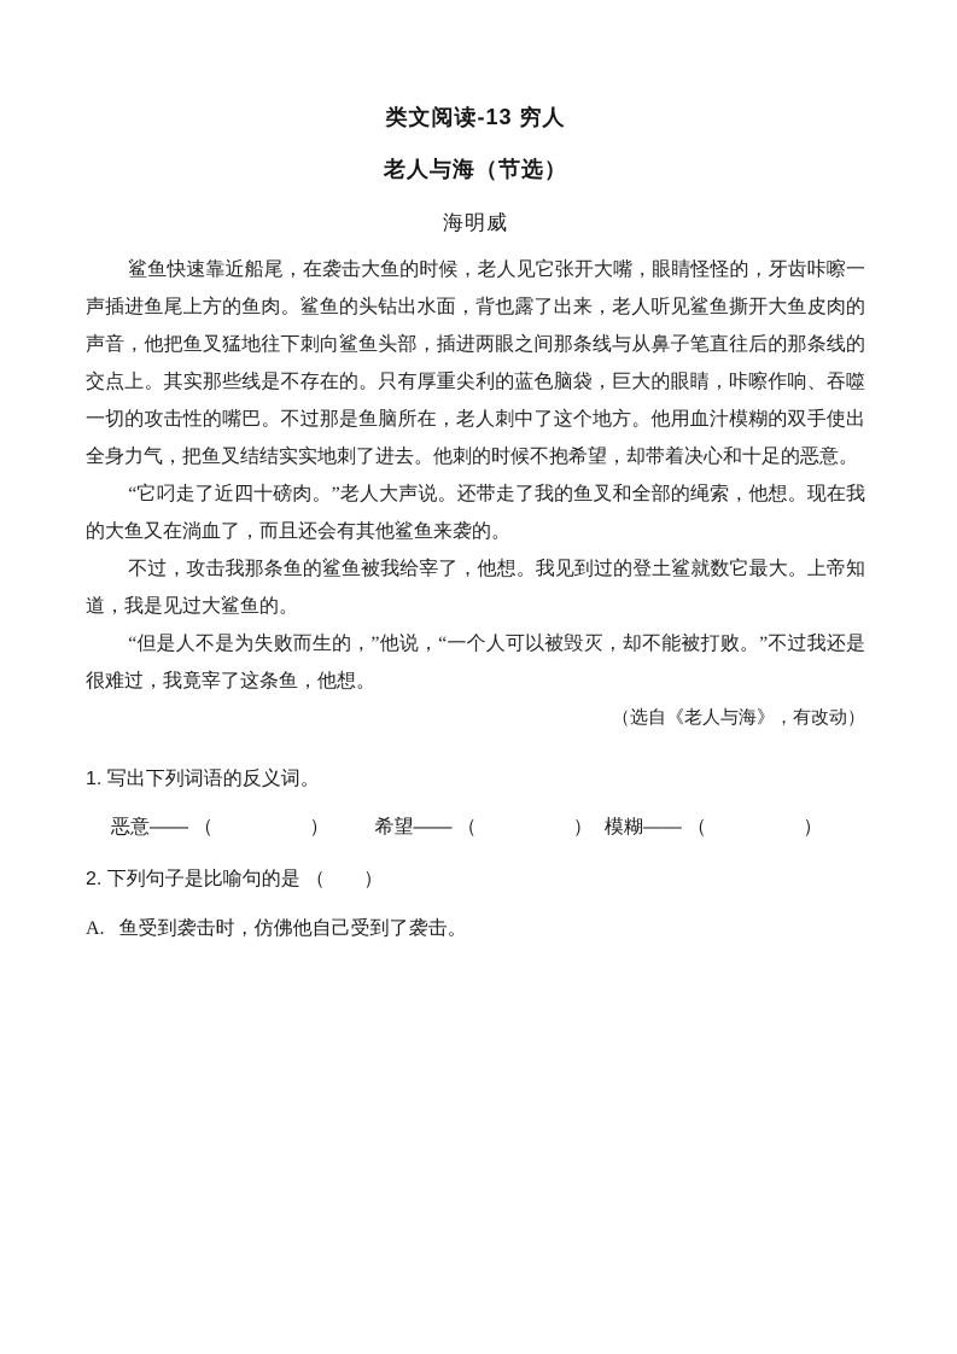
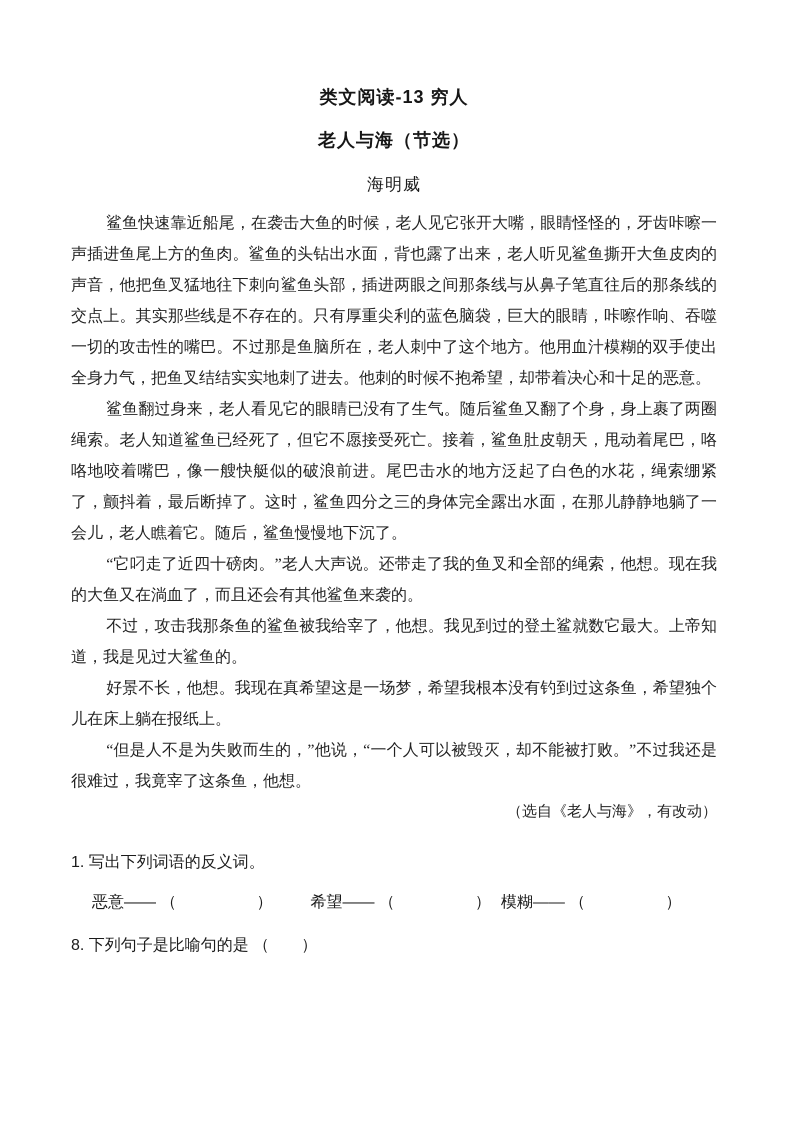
  类文阅读-13 穷人
  老人与海（节选）
  海明威
  鲨鱼快速靠近船尾，在袭击大鱼的时候，老人见它张开大嘴，眼睛怪怪的，牙齿咔嚓一声插进鱼尾上方的鱼肉。鲨鱼的头钻出水面，背也露了出来，老人听见鲨鱼撕开大鱼皮肉的声音，他把鱼叉猛地往下刺向鲨鱼头部，插进两眼之间那条线与从鼻子笔直往后的那条线的交点上。其实那些线是不存在的。只有厚重尖利的蓝色脑袋，巨大的眼睛，咔嚓作响、吞噬一切的攻击性的嘴巴。不过那是鱼脑所在，老人刺中了这个地方。他用血汁模糊的双手使出全身力气，把鱼叉结结实实地刺了进去。他刺的时候不抱希望，却带着决心和十足的恶意。
+ 鲨鱼翻过身来，老人看见它的眼睛已没有了生气。随后鲨鱼又翻了个身，身上裹了两圈绳索。老人知道鲨鱼已经死了，但它不愿接受死亡。接着，鲨鱼肚皮朝天，甩动着尾巴，咯咯地咬着嘴巴，像一艘快艇似的破浪前进。尾巴击水的地方泛起了白色的水花，绳索绷紧了，颤抖着，最后断掉了。这时，鲨鱼四分之三的身体完全露出水面，在那儿静静地躺了一会儿，老人瞧着它。随后，鲨鱼慢慢地下沉了。
  “它叼走了近四十磅肉。”老人大声说。还带走了我的鱼叉和全部的绳索，他想。现在我的大鱼又在淌血了，而且还会有其他鲨鱼来袭的。
  不过，攻击我那条鱼的鲨鱼被我给宰了，他想。我见到过的登土鲨就数它最大。上帝知道，我是见过大鲨鱼的。
+ 好景不长，他想。我现在真希望这是一场梦，希望我根本没有钓到过这条鱼，希望独个儿在床上躺在报纸上。
  “但是人不是为失败而生的，”他说，“一个人可以被毁灭，却不能被打败。”不过我还是很难过，我竟宰了这条鱼，他想。
  （选自《老人与海》，有改动）
  1. 写出下列词语的反义词。
  恶意—— （ ）
  希望—— （ ）
  模糊—— （ ）
- 2. 下列句子是比喻句的是 （ ）
+ 8. 下列句子是比喻句的是 （ ）
- A.
- 鱼受到袭击时，仿佛他自己受到了袭击。
